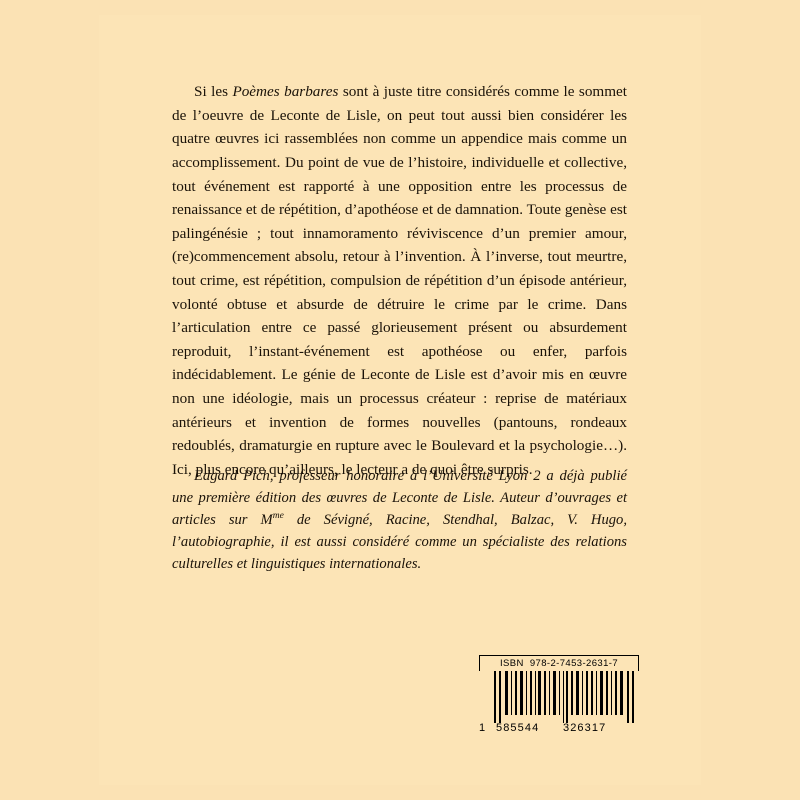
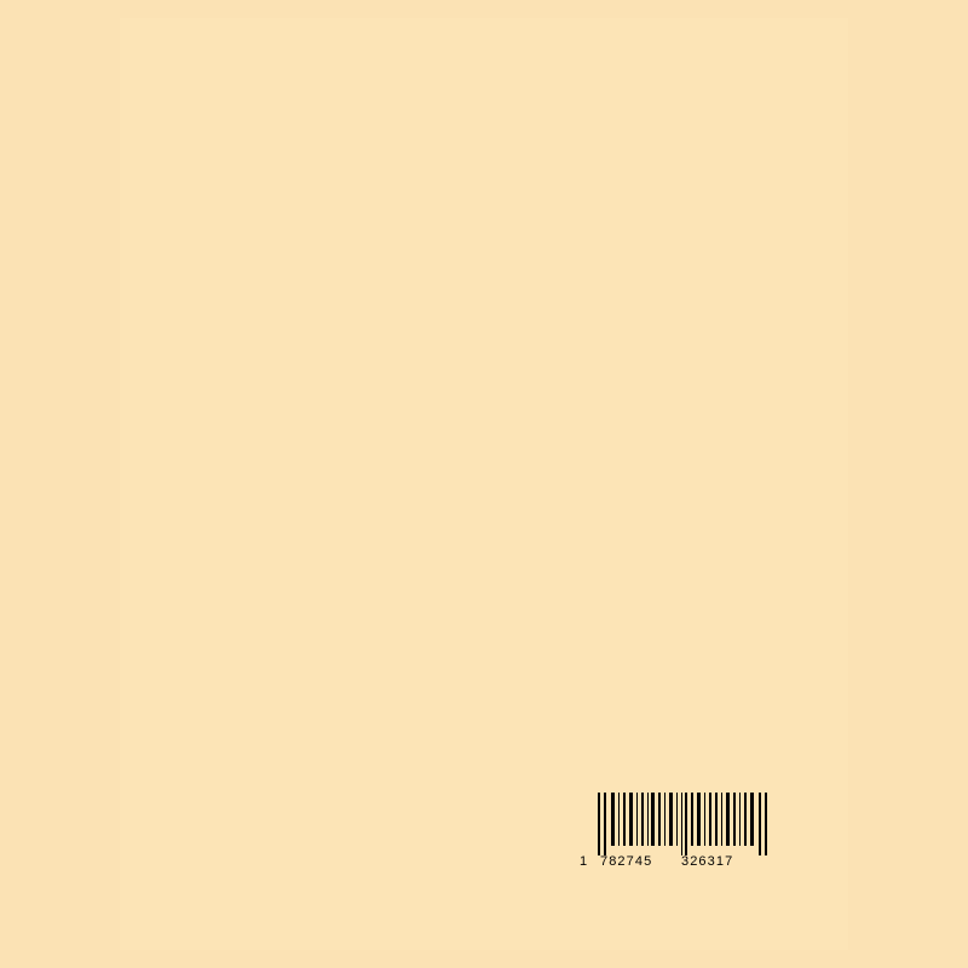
- Si les Poèmes barbares sont à juste titre considérés comme le sommet de l’oeuvre de Leconte de Lisle, on peut tout aussi bien considérer les quatre œuvres ici rassemblées non comme un appendice mais comme un accomplissement. Du point de vue de l’histoire, individuelle et collective, tout événement est rapporté à une opposition entre les processus de renaissance et de répétition, d’apothéose et de damnation. Toute genèse est palingénésie ; tout innamoramento réviviscence d’un premier amour, (re)commencement absolu, retour à l’invention. À l’inverse, tout meurtre, tout crime, est répétition, compulsion de répétition d’un épisode antérieur, volonté obtuse et absurde de détruire le crime par le crime. Dans l’articulation entre ce passé glorieusement présent ou absurdement reproduit, l’instant-événement est apothéose ou enfer, parfois indécidablement. Le génie de Leconte de Lisle est d’avoir mis en œuvre non une idéologie, mais un processus créateur : reprise de matériaux antérieurs et invention de formes nouvelles (pantouns, rondeaux redoublés, dramaturgie en rupture avec le Boulevard et la psychologie…). Ici, plus encore qu’ailleurs, le lecteur a de quoi être surpris.
- Edgard Pich, professeur honoraire à l’Université Lyon 2 a déjà publié une première édition des œuvres de Leconte de Lisle. Auteur d’ouvrages et articles sur Mme de Sévigné, Racine, Stendhal, Balzac, V. Hugo, l’autobiographie, il est aussi considéré comme un spécialiste des relations culturelles et linguistiques internationales.
- ISBN 978-2-7453-2631-7
  1
- 585544
+ 782745
  326317
